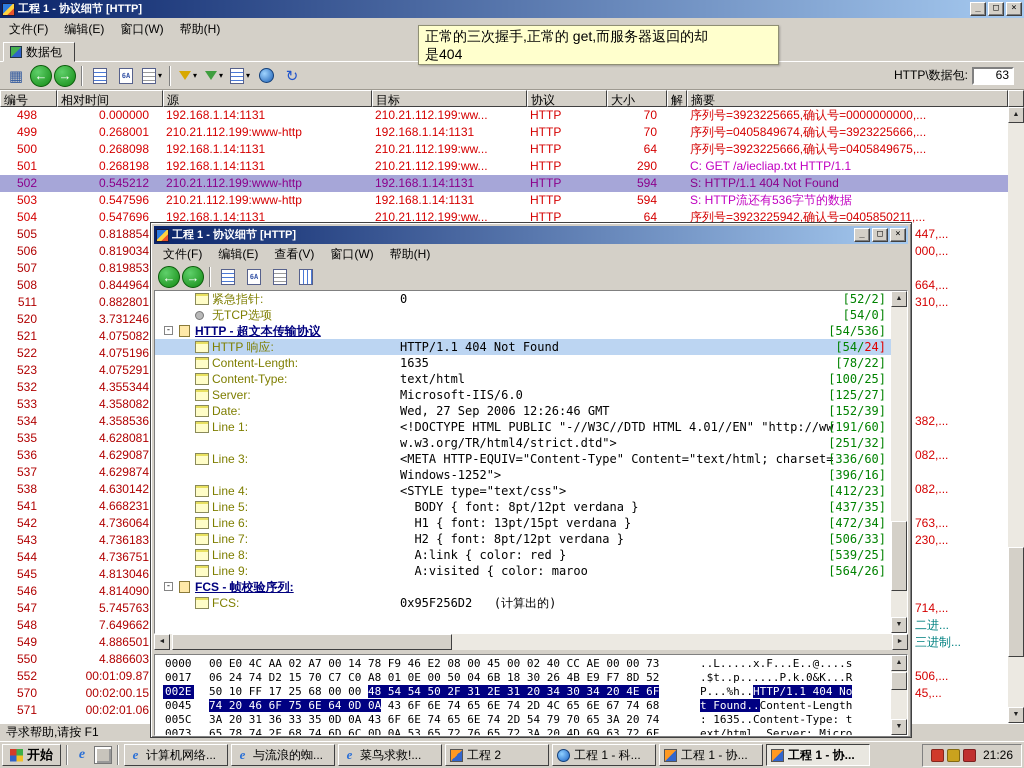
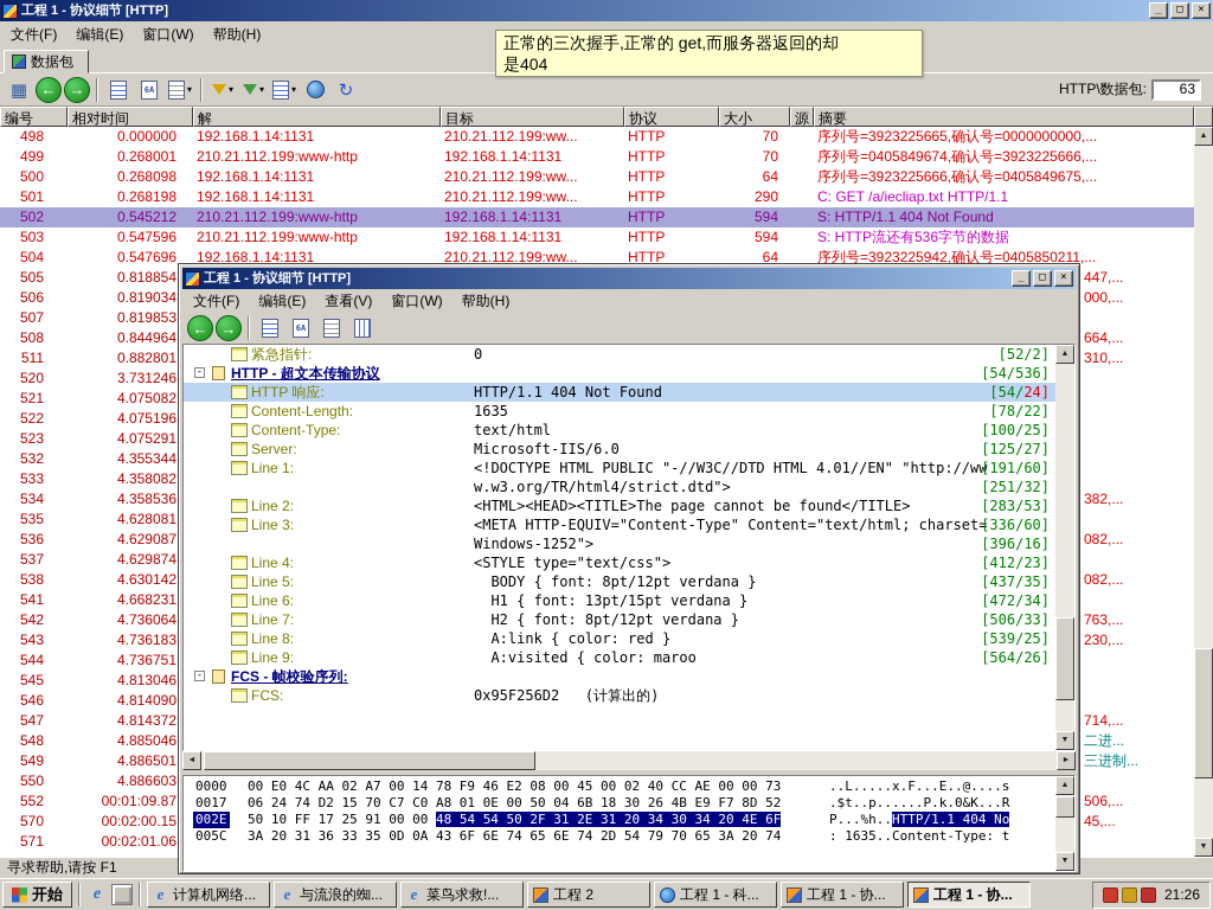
  工程 1 - 协议细节 [HTTP]
  _
  □
  ×
  文件(F)
  编辑(E)
  窗口(W)
  帮助(H)
  数据包
  ▦
  ←
  →
  6A
  ▾
  ▾
  ▾
  ▾
  ↻
  HTTP\数据包:
  63
  编号
  相对时间
- 源
+ 解
  目标
  协议
  大小
- 解
+ 源
  摘要
  498
  0.000000
  192.168.1.14:1131
  210.21.112.199:ww...
  HTTP
  70
  序列号=3923225665,确认号=0000000000,...
  499
  0.268001
  210.21.112.199:www-http
  192.168.1.14:1131
  HTTP
  70
  序列号=0405849674,确认号=3923225666,...
  500
  0.268098
  192.168.1.14:1131
  210.21.112.199:ww...
  HTTP
  64
  序列号=3923225666,确认号=0405849675,...
  501
  0.268198
  192.168.1.14:1131
  210.21.112.199:ww...
  HTTP
  290
  C: GET /a/iecliap.txt HTTP/1.1
  502
  0.545212
  210.21.112.199:www-http
  192.168.1.14:1131
  HTTP
  594
  S: HTTP/1.1 404 Not Found
  503
  0.547596
  210.21.112.199:www-http
  192.168.1.14:1131
  HTTP
  594
  S: HTTP流还有536字节的数据
  504
  0.547696
  192.168.1.14:1131
  210.21.112.199:ww...
  HTTP
  64
  序列号=3923225942,确认号=0405850211,...
  505
  0.818854
  447,...
  506
  0.819034
  000,...
  507
  0.819853
  508
  0.844964
  664,...
  511
  0.882801
  310,...
  520
  3.731246
  521
  4.075082
  522
  4.075196
  523
  4.075291
  532
  4.355344
  533
  4.358082
  534
  4.358536
  382,...
  535
  4.628081
  536
  4.629087
  082,...
  537
  4.629874
  538
  4.630142
  082,...
  541
  4.668231
  542
  4.736064
  763,...
  543
  4.736183
  230,...
  544
  4.736751
  545
  4.813046
  546
  4.814090
  547
- 5.745763
+ 4.814372
  714,...
  548
- 7.649662
+ 4.885046
  二进...
  549
  4.886501
  三进制...
  550
  4.886603
  552
  00:01:09.87
  506,...
  570
  00:02:00.15
  45,...
  571
  00:02:01.06
  寻求帮助,请按 F1
  正常的三次握手,正常的 get,而服务器返回的却
  是404
  工程 1 - 协议细节 [HTTP]
  _
  □
  ×
  文件(F)
  编辑(E)
  查看(V)
  窗口(W)
  帮助(H)
  ←
  →
  6A
  紧急指针:
  0
  [52/2]
- 无TCP选项
- [54/0]
  -
  HTTP - 超文本传输协议
  [54/536]
  HTTP 响应:
  HTTP/1.1 404 Not Found
  [54/24]
  Content-Length:
  1635
  [78/22]
  Content-Type:
  text/html
  [100/25]
  Server:
  Microsoft-IIS/6.0
  [125/27]
- Date:
- Wed, 27 Sep 2006 12:26:46 GMT
- [152/39]
  Line 1:
  <!DOCTYPE HTML PUBLIC "-//W3C//DTD HTML 4.01//EN" "http://ww
  [191/60]
  w.w3.org/TR/html4/strict.dtd">
  [251/32]
+ Line 2:
+ <HTML><HEAD><TITLE>The page cannot be found</TITLE>
+ [283/53]
  Line 3:
  <META HTTP-EQUIV="Content-Type" Content="text/html; charset=
  [336/60]
  Windows-1252">
  [396/16]
  Line 4:
  <STYLE type="text/css">
  [412/23]
  Line 5:
  BODY { font: 8pt/12pt verdana }
  [437/35]
  Line 6:
  H1 { font: 13pt/15pt verdana }
  [472/34]
  Line 7:
  H2 { font: 8pt/12pt verdana }
  [506/33]
  Line 8:
  A:link { color: red }
  [539/25]
  Line 9:
  A:visited { color: maroo
  [564/26]
  -
  FCS - 帧校验序列:
  FCS:
  0x95F256D2 (计算出的)
  0000
  00 E0 4C AA 02 A7 00 14 78 F9 46 E2 08 00 45 00 02 40 CC AE 00 00 73
  ..L.....x.F...E..@....s
  0017
  06 24 74 D2 15 70 C7 C0 A8 01 0E 00 50 04 6B 18 30 26 4B E9 F7 8D 52
  .$t..p......P.k.0&K...R
  002E
- 50 10 FF 17 25 68 00 00 48 54 54 50 2F 31 2E 31 20 34 30 34 20 4E 6F
+ 50 10 FF 17 25 91 00 00 48 54 54 50 2F 31 2E 31 20 34 30 34 20 4E 6F
  P...%h..HTTP/1.1 404 No
- 0045
- 74 20 46 6F 75 6E 64 0D 0A 43 6F 6E 74 65 6E 74 2D 4C 65 6E 67 74 68
- t Found..Content-Length
  005C
  3A 20 31 36 33 35 0D 0A 43 6F 6E 74 65 6E 74 2D 54 79 70 65 3A 20 74
  : 1635..Content-Type: t
- 0073
- 65 78 74 2F 68 74 6D 6C 0D 0A 53 65 72 76 65 72 3A 20 4D 69 63 72 6F
- ext/html..Server: Micro
  开始
  e
  e
  计算机网络...
  e
  与流浪的蜘...
  e
  菜鸟求救!...
  工程 2
  工程 1 - 科...
  工程 1 - 协...
  工程 1 - 协...
  21:26
